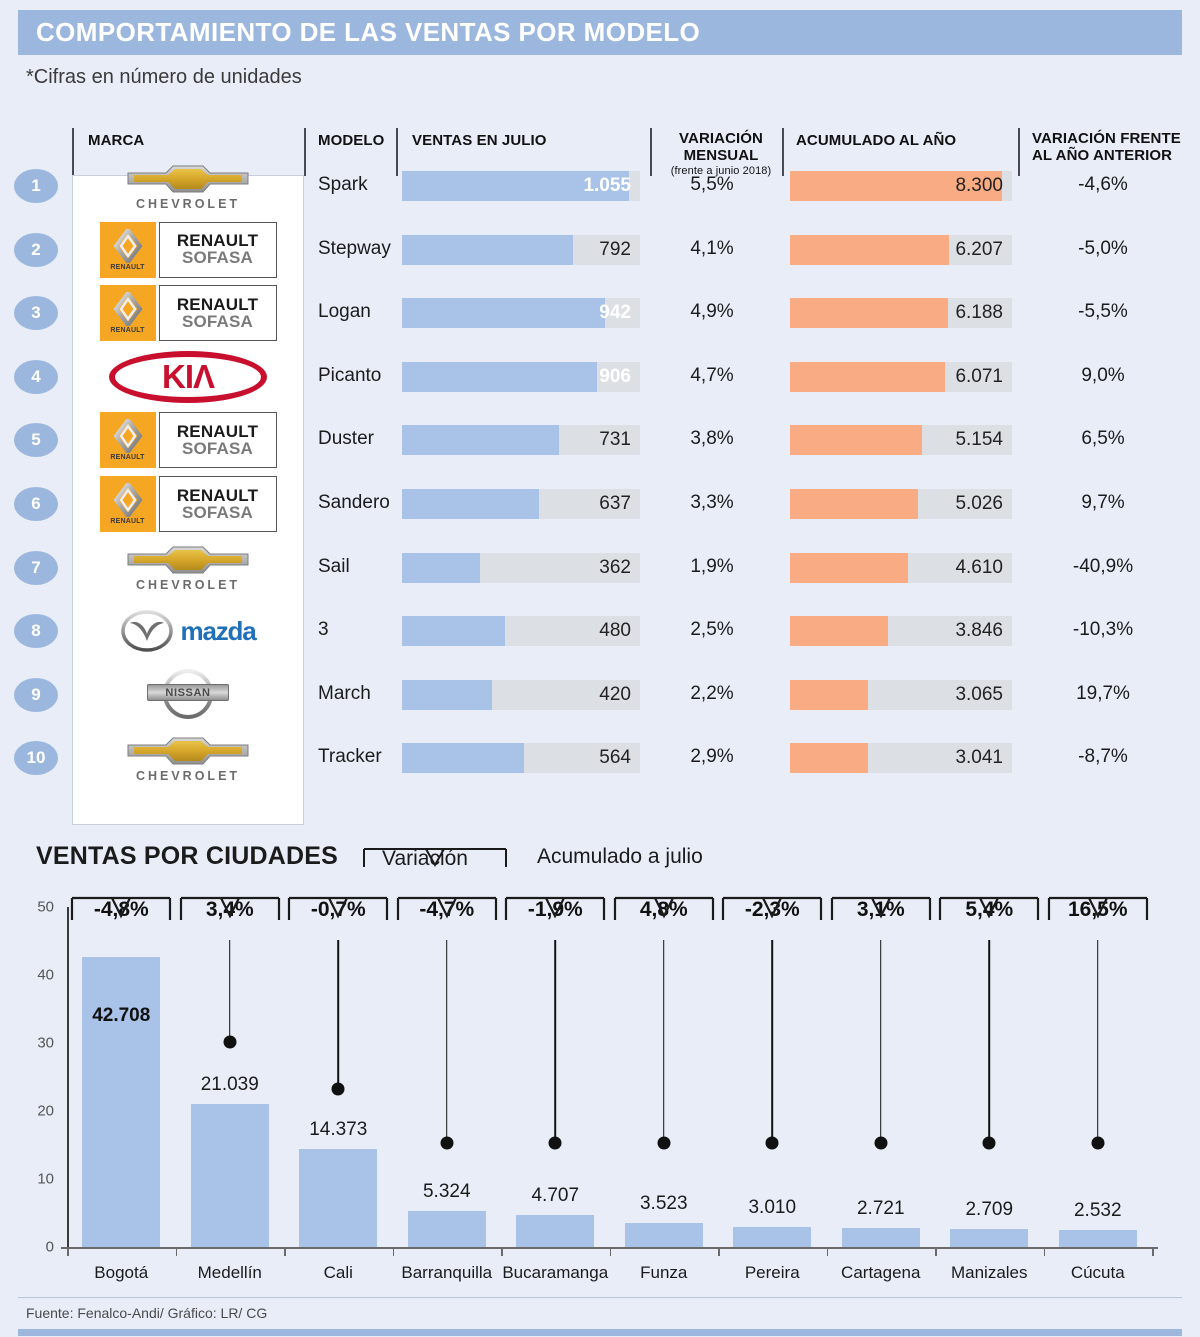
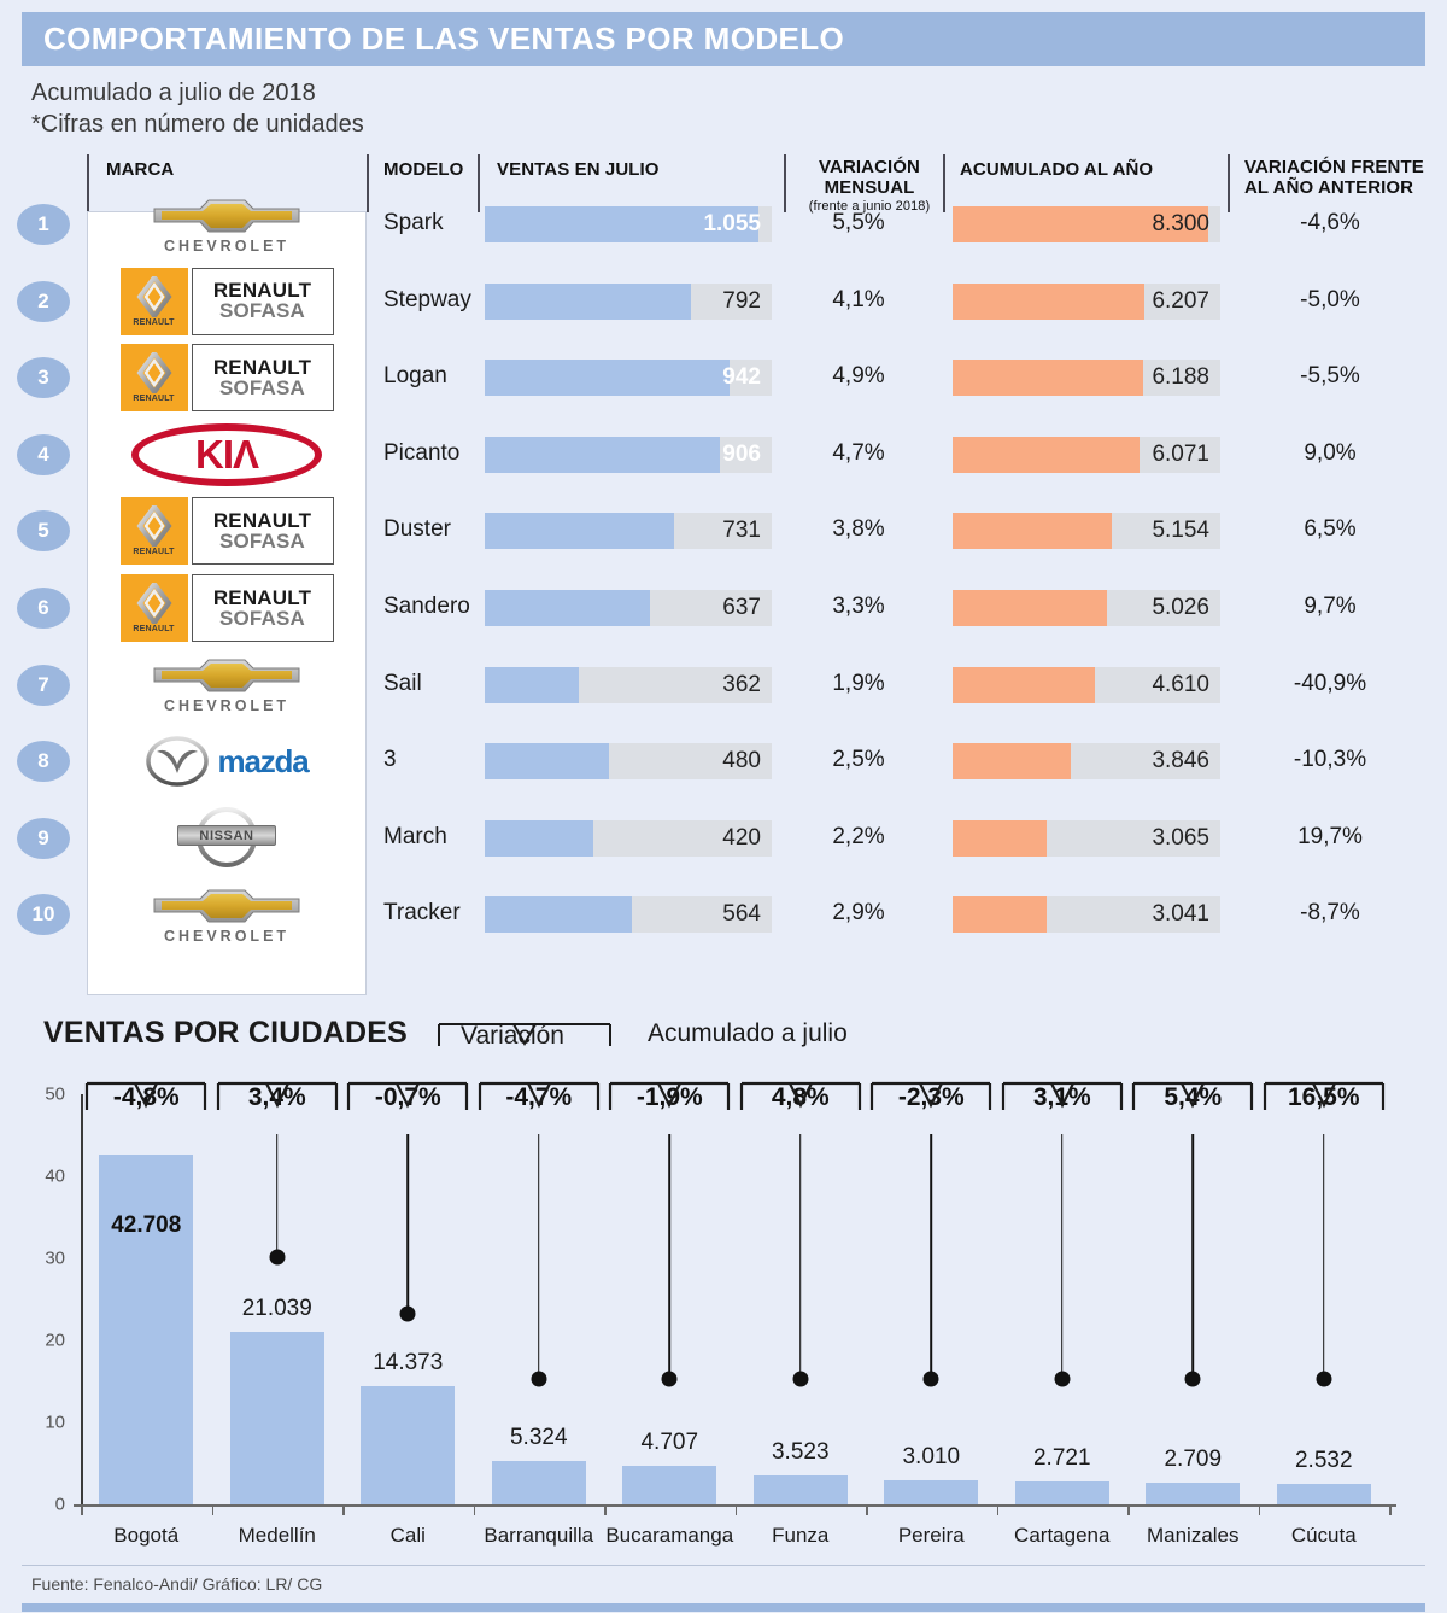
  COMPORTAMIENTO DE LAS VENTAS POR MODELO
+ Acumulado a julio de 2018
  *Cifras en número de unidades
  MARCA
  MODELO
  VENTAS EN JULIO
  VARIACIÓN MENSUAL
  (frente a junio 2018)
  ACUMULADO AL AÑO
  VARIACIÓN FRENTE AL AÑO ANTERIOR
  1
  CHEVROLET
  Spark
  1.055
  5,5%
  8.300
  -4,6%
  2
  RENAULT
  SOFASA
  Stepway
  792
  4,1%
  6.207
  -5,0%
  3
  RENAULT
  SOFASA
  Logan
  942
  4,9%
  6.188
  -5,5%
  4
  KIΛ
  Picanto
  906
  4,7%
  6.071
  9,0%
  5
  RENAULT
  SOFASA
  Duster
  731
  3,8%
  5.154
  6,5%
  6
  RENAULT
  SOFASA
  Sandero
  637
  3,3%
  5.026
  9,7%
  7
  CHEVROLET
  Sail
  362
  1,9%
  4.610
  -40,9%
  8
  mazda
  3
  480
  2,5%
  3.846
  -10,3%
  9
  NISSAN
  March
  420
  2,2%
  3.065
  19,7%
  10
  CHEVROLET
  Tracker
  564
  2,9%
  3.041
  -8,7%
  VENTAS POR CIUDADES
  Variación
  Acumulado a julio
  0
  10
  20
  30
  40
  50
  42.708
  -4,%
  Bogotá
  21.039
  3,4%
  Medellín
  14.373
  -0,%
  Cali
  5.324
  -4,%
  Barranquilla
  4.707
  -1,%
  Bucaramanga
  3.523
  4,8%
  Funza
  3.010
  -2,%
  Pereira
  2.721
  3,1%
  Cartagena
  2.709
  5,4%
  Manizales
  2.532
  165%
  Cúcuta
  Fuente: Fenalco-Andi/ Gráfico: LR/ CG
